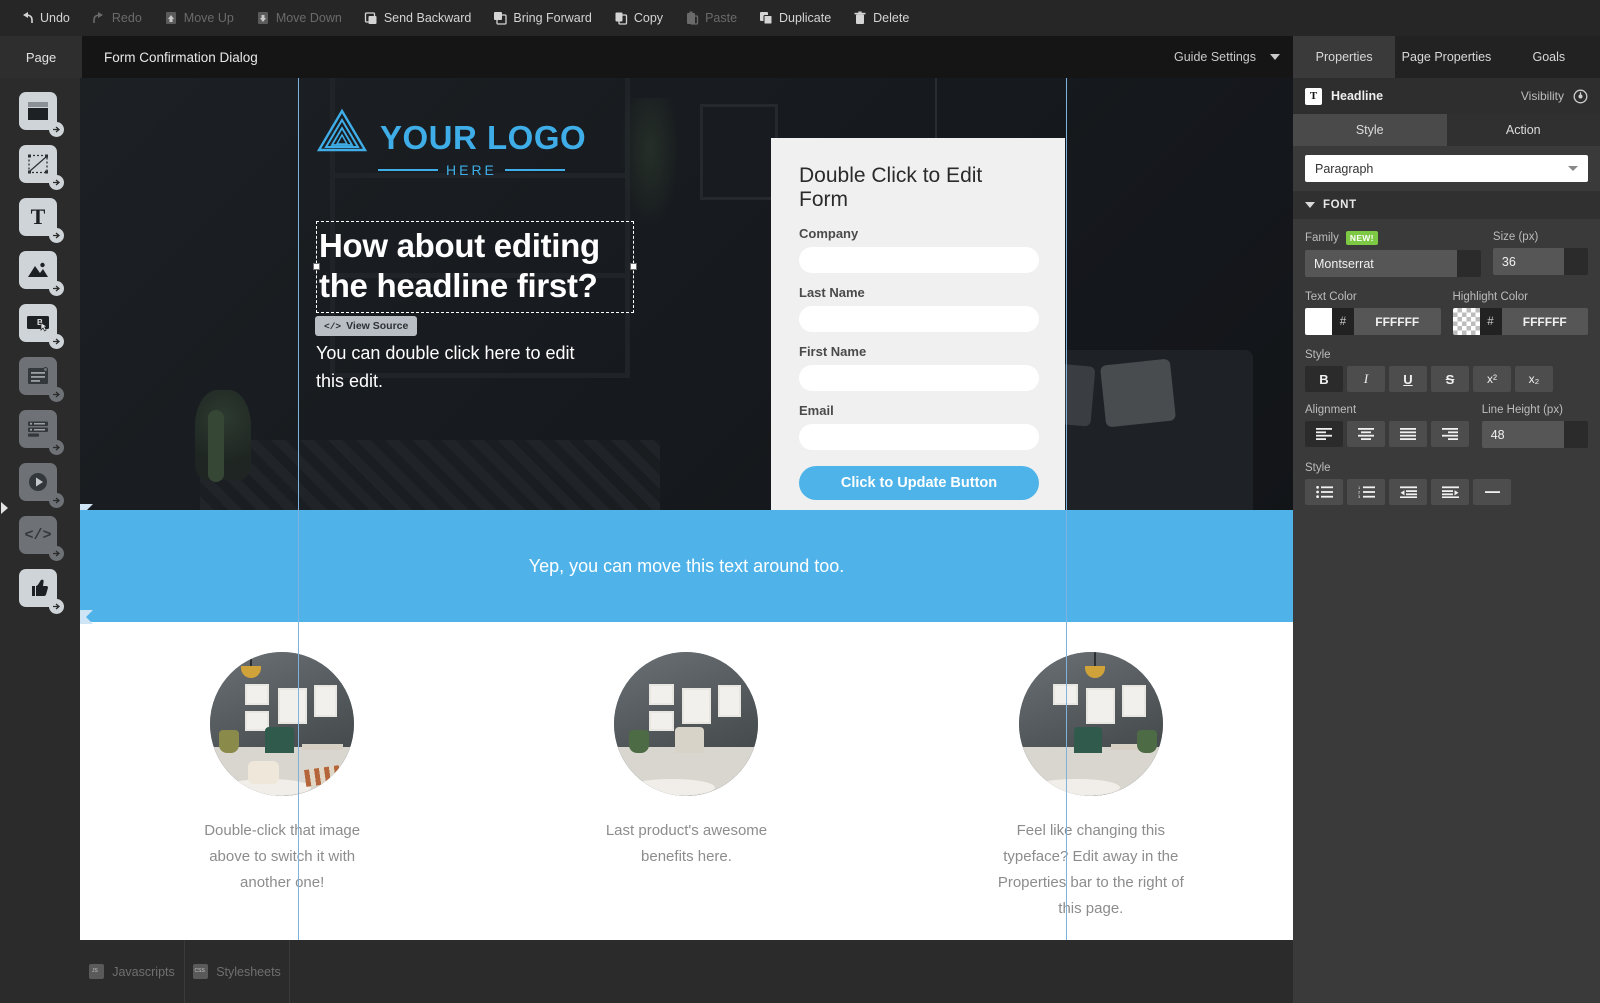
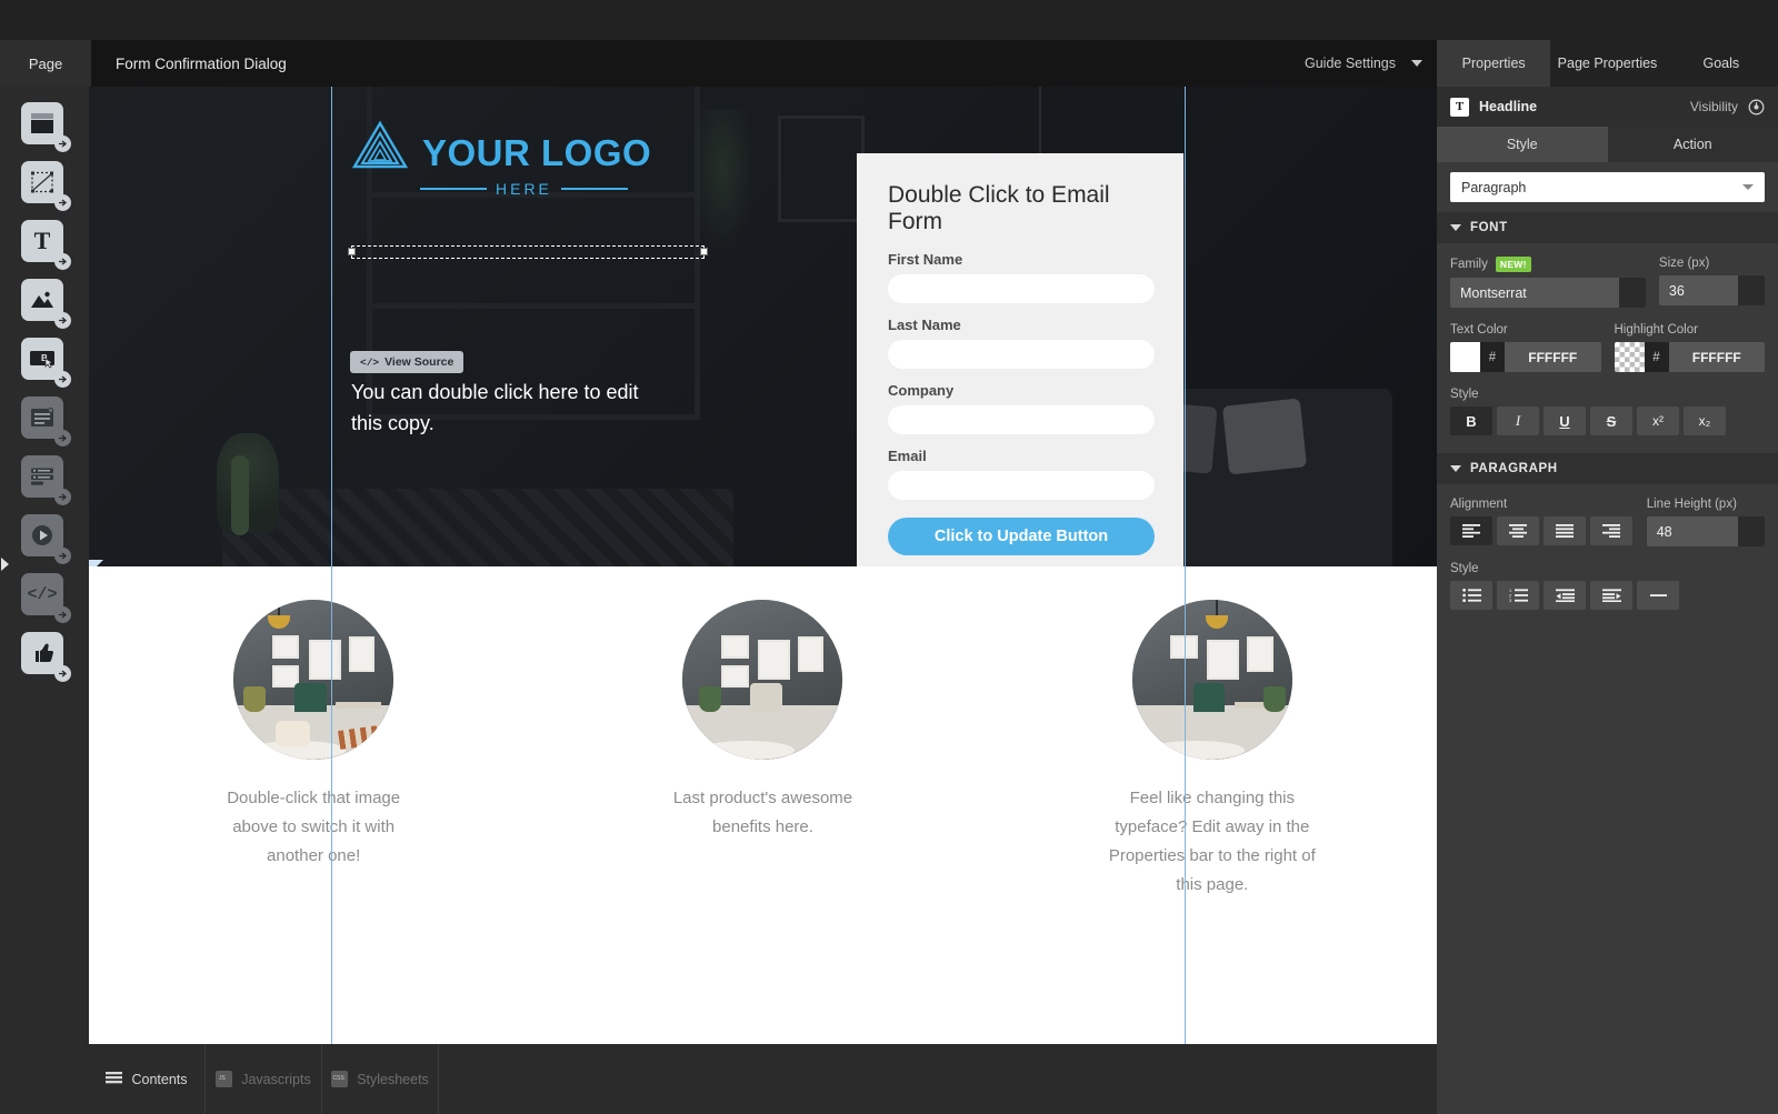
- Undo
- Redo
- Move Up
- Move Down
- Send Backward
- Bring Forward
- Copy
- Paste
- Duplicate
- Delete
  Page
  Form Confirmation Dialog
  Guide Settings
  T
  B
  </>
  YOUR LOGO
  HERE
- How about editing the headline first?
  </>
  View Source
- You can double click here to edit this edit.
+ You can double click here to edit this copy.
- Double Click to Edit Form
+ Double Click to Email Form
- Company
+ First Name
  Last Name
- First Name
+ Company
  Email
  Click to Update Button
- Yep, you can move this text around too.
  Double-click tat image above to switch it with another one!
  Last product's awesome benefits here.
  Feel like changing this typeface? Edit away in the Properties bar to the right of tis page.
+ Contents
  Javascripts
  Stylesheets
  Properties
  Page Properties
  Goals
  T
  Headline
  Visibility
  Style
  Action
  Paragraph
  FONT
  Family
  NEW!
  Montserrat
  Size (px)
  36
  Text Color
  #
  FFFFFF
  Highlight Color
  #
  FFFFFF
  Style
  B
  I
  U
  S
  x²
  x₂
+ PARAGRAPH
  Alignment
  Line Height (px)
  48
  Style
